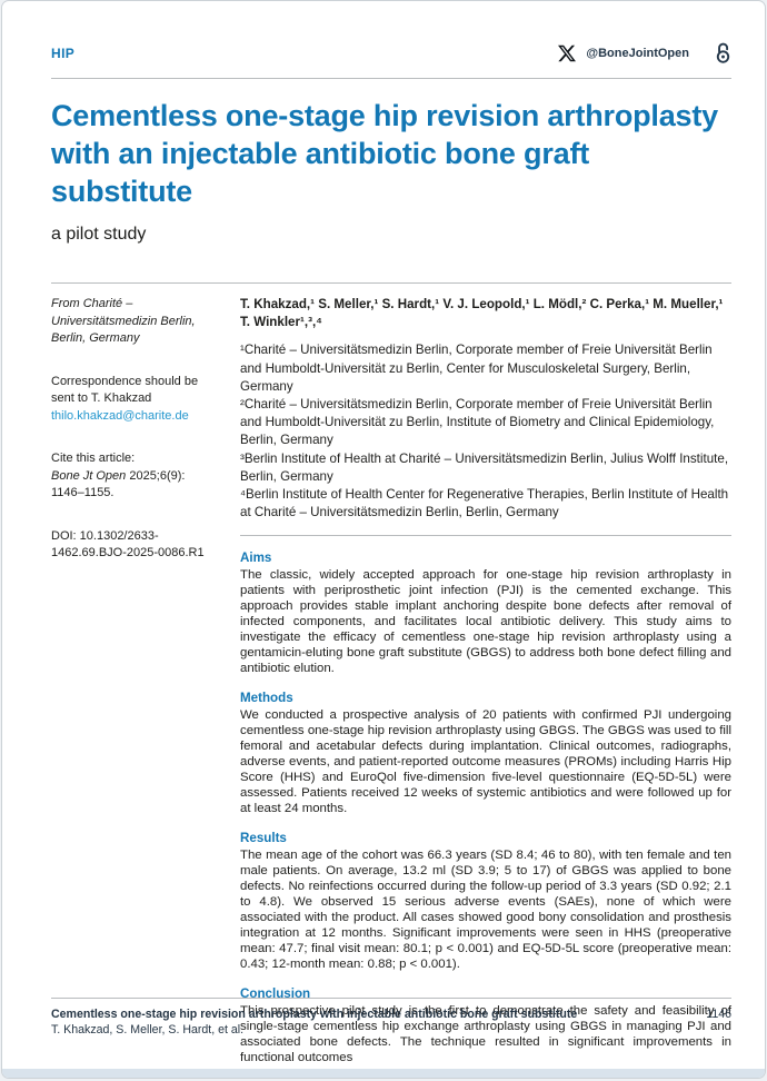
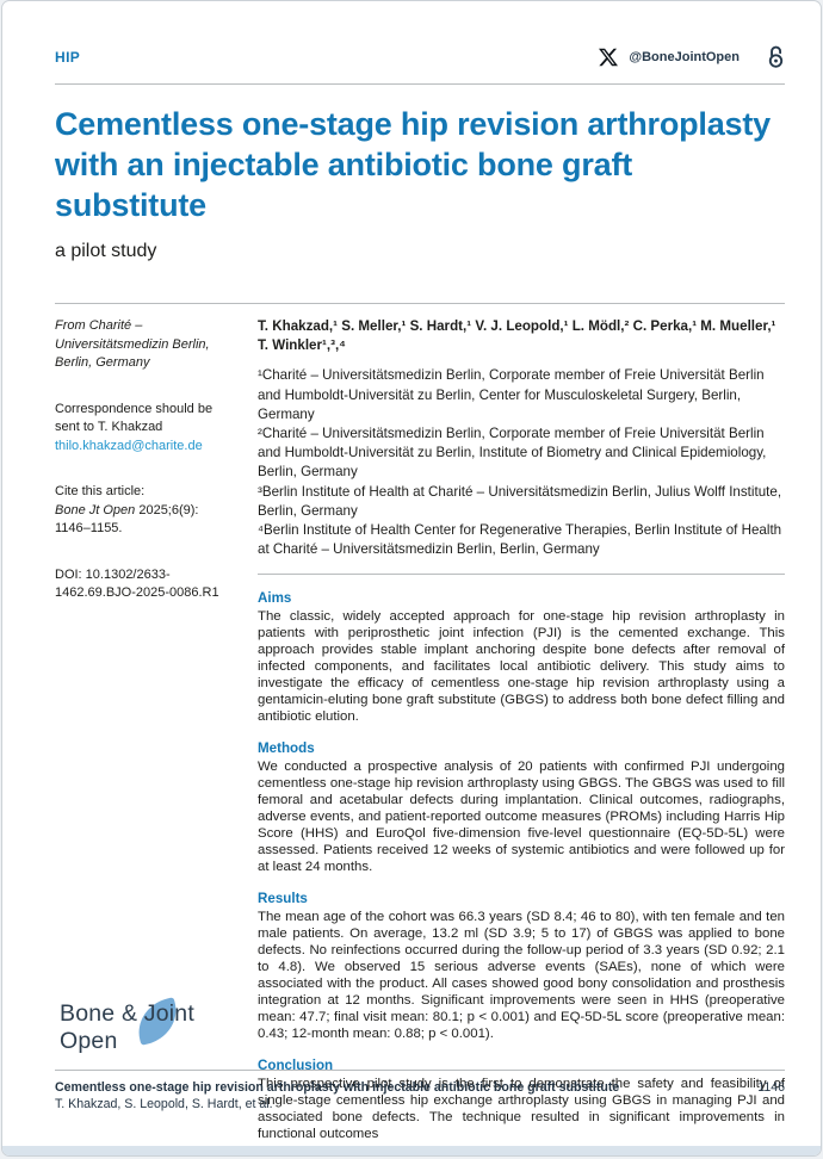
  HIP
  @BoneJointOpen
  Cementless one-stage hip revision arthroplasty with an injectable antibiotic bone graft substitute
  a pilot study
  From Charité – Universitätsmedizin Berlin, Berlin, Germany
  Correspondence should be sent to T. Khakzad thilo.khakzad@charite.de
  Cite this article:
  Bone Jt Open 2025;6(9): 1146–1155.
  DOI: 10.1302/2633-1462.69.BJO-2025-0086.R1
  T. Khakzad,¹ S. Meller,¹ S. Hardt,¹ V. J. Leopold,¹ L. Mödl,² C. Perka,¹ M. Mueller,¹ T. Winkler¹,³,⁴
  ¹Charité – Universitätsmedizin Berlin, Corporate member of Freie Universität Berlin and Humboldt-Universität zu Berlin, Center for Musculoskeletal Surgery, Berlin, Germany
  ²Charité – Universitätsmedizin Berlin, Corporate member of Freie Universität Berlin and Humboldt-Universität zu Berlin, Institute of Biometry and Clinical Epidemiology, Berlin, Germany
  ³Berlin Institute of Health at Charité – Universitätsmedizin Berlin, Julius Wolff Institute, Berlin, Germany
  ⁴Berlin Institute of Health Center for Regenerative Therapies, Berlin Institute of Health at Charité – Universitätsmedizin Berlin, Berlin, Germany
  Aims
  The classic, widely accepted approach for one-stage hip revision arthroplasty in patients with periprosthetic joint infection (PJI) is the cemented exchange. This approach provides stable implant anchoring despite bone defects after removal of infected components, and facilitates local antibiotic delivery. This study aims to investigate the efficacy of cementless one-stage hip revision arthroplasty using a gentamicin-eluting bone graft substitute (GBGS) to address both bone defect filling and antibiotic elution.
  Methods
  We conducted a prospective analysis of 20 patients with confirmed PJI undergoing cementless one-stage hip revision arthroplasty using GBGS. The GBGS was used to fill femoral and acetabular defects during implantation. Clinical outcomes, radiographs, adverse events, and patient-reported outcome measures (PROMs) including Harris Hip Score (HHS) and EuroQol five-dimension five-level questionnaire (EQ-5D-5L) were assessed. Patients received 12 weeks of systemic antibiotics and were followed up for at least 24 months.
  Results
  The mean age of the cohort was 66.3 years (SD 8.4; 46 to 80), with ten female and ten male patients. On average, 13.2 ml (SD 3.9; 5 to 17) of GBGS was applied to bone defects. No reinfections occurred during the follow-up period of 3.3 years (SD 0.92; 2.1 to 4.8). We observed 15 serious adverse events (SAEs), none of which were associated with the product. All cases showed good bony consolidation and prosthesis integration at 12 months. Significant improvements were seen in HHS (preoperative mean: 47.7; final visit mean: 80.1; p < 0.001) and EQ-5D-5L score (preoperative mean: 0.43; 12-month mean: 0.88; p < 0.001).
  Conclusion
  This prospective pilot study is the first to demonstrate the safety and feasibility of single-stage cementless hip exchange arthroplasty using GBGS in managing PJI and associated bone defects. The technique resulted in significant improvements in functional outcomes
+ Bone & Joint
+ Open
  Cementless one-stage hip revision arthroplasty with injectable antibiotic bone graft substitute
- T. Khakzad, S. Meller, S. Hardt, et al.
+ T. Khakzad, S. Leopold, S. Hardt, et al.
  1146
